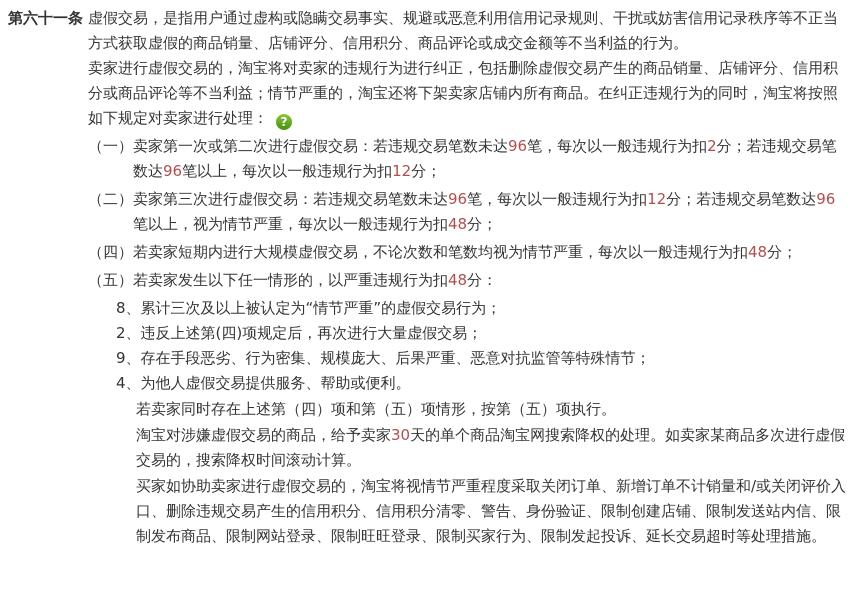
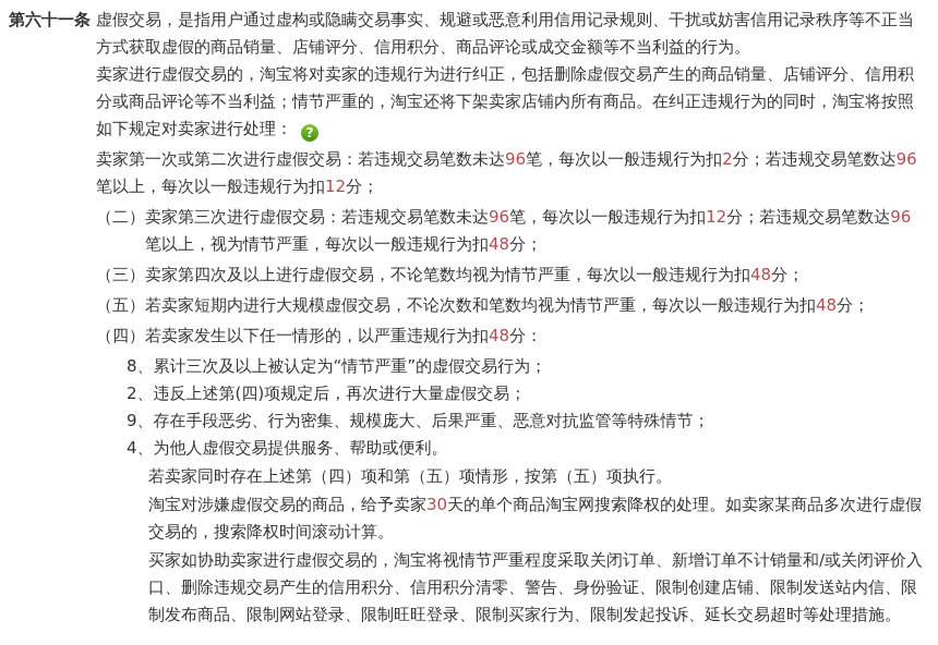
  第六十一条
  虚假交易，是指用户通过虚构或隐瞒交易事实、规避或恶意利用信用记录规则、干扰或妨害信用记录秩序等不正当方式获取虚假的商品销量、店铺评分、信用积分、商品评论或成交金额等不当利益的行为。
  卖家进行虚假交易的，淘宝将对卖家的违规行为进行纠正，包括删除虚假交易产生的商品销量、店铺评分、信用积分或商品评论等不当利益；情节严重的，淘宝还将下架卖家店铺内所有商品。在纠正违规行为的同时，淘宝将按照如下规定对卖家进行处理： ?
- （一）
  卖家第一次或第二次进行虚假交易：若违规交易笔数未达96笔，每次以一般违规行为扣2分；若违规交易笔数达96笔以上，每次以一般违规行为扣12分；
  （二）
  卖家第三次进行虚假交易：若违规交易笔数未达96笔，每次以一般违规行为扣12分；若违规交易笔数达96笔以上，视为情节严重，每次以一般违规行为扣48分；
+ （三）
+ 卖家第四次及以上进行虚假交易，不论笔数均视为情节严重，每次以一般违规行为扣48分；
- （四）
+ （五）
  若卖家短期内进行大规模虚假交易，不论次数和笔数均视为情节严重，每次以一般违规行为扣48分；
- （五）
+ （四）
  若卖家发生以下任一情形的，以严重违规行为扣48分：
  8、
  累计三次及以上被认定为“情节严重”的虚假交易行为；
  2、
  违反上述第(四)项规定后，再次进行大量虚假交易；
  9、
  存在手段恶劣、行为密集、规模庞大、后果严重、恶意对抗监管等特殊情节；
  4、
  为他人虚假交易提供服务、帮助或便利。
  若卖家同时存在上述第（四）项和第（五）项情形，按第（五）项执行。
  淘宝对涉嫌虚假交易的商品，给予卖家30天的单个商品淘宝网搜索降权的处理。如卖家某商品多次进行虚假交易的，搜索降权时间滚动计算。
  买家如协助卖家进行虚假交易的，淘宝将视情节严重程度采取关闭订单、新增订单不计销量和/或关闭评价入口、删除违规交易产生的信用积分、信用积分清零、警告、身份验证、限制创建店铺、限制发送站内信、限制发布商品、限制网站登录、限制旺旺登录、限制买家行为、限制发起投诉、延长交易超时等处理措施。
